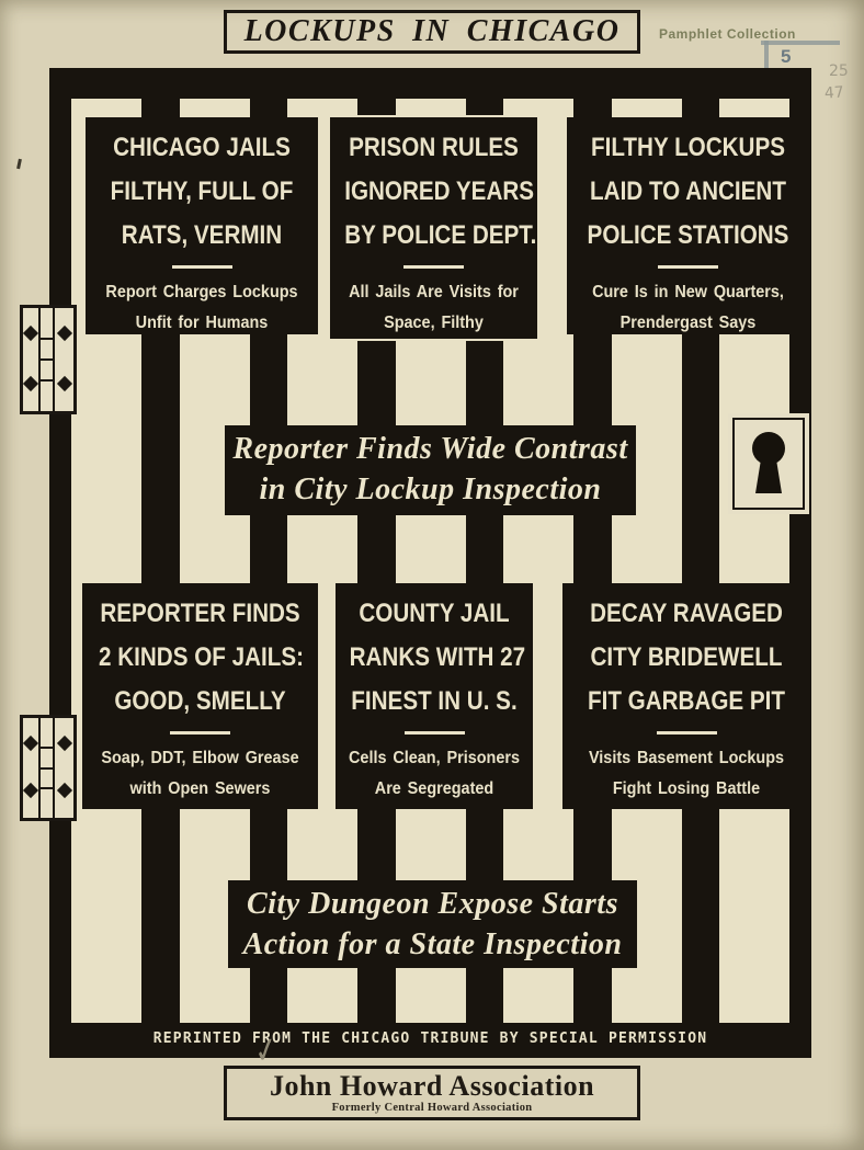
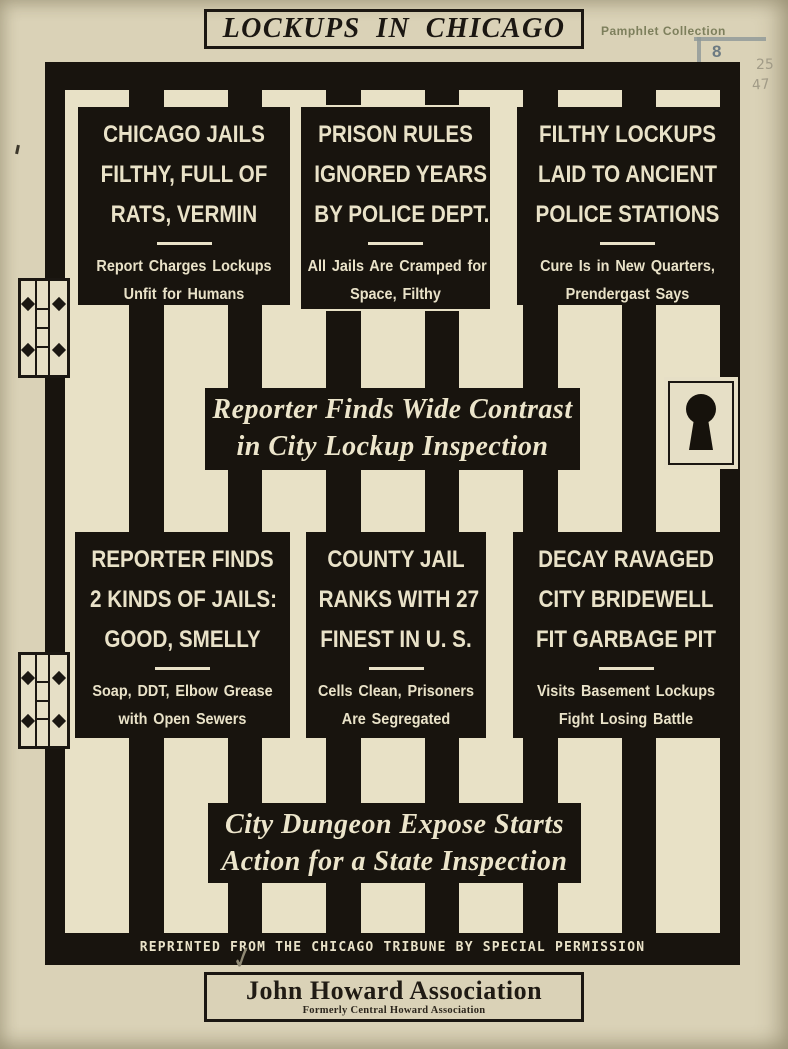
  LOCKUPS IN CHICAGO
  Pamphlet Collection
- 5
+ 8
  25
  CHICAGO JAILS
  FILTHY, FULL OF
  RATS, VERMIN
  Report Charges Lockups
  Unfit for Humans
  PRISON RULES
  IGNORED YEARS
  BY POLICE DEPT.
- All Jails Are Visits for
+ All Jails Are Cramped for
  Space, Filthy
  FILTHY LOCKUPS
  LAID TO ANCIENT
  POLICE STATIONS
  Cure Is in New Quarters,
  Prendergast Says
  Reporter Finds Wide Contrast
  in City Lockup Inspection
  REPORTER FINDS
  2 KINDS OF JAILS:
  GOOD, SMELLY
  Soap, DDT, Elbow Grease
  with Open Sewers
  COUNTY JAIL
  RANKS WITH 27
  FINEST IN U. S.
  Cells Clean, Prisoners
  Are Segregated
  DECAY RAVAGED
  CITY BRIDEWELL
  FIT GARBAGE PIT
  Visits Basement Lockups
  Fight Losing Battle
  City Dungeon Expose Starts
  Action for a State Inspection
  REPRINTED FROM THE CHICAGO TRIBUNE BY SPECIAL PERMISSION
  John Howard Association
  Formerly Central Howard Association
